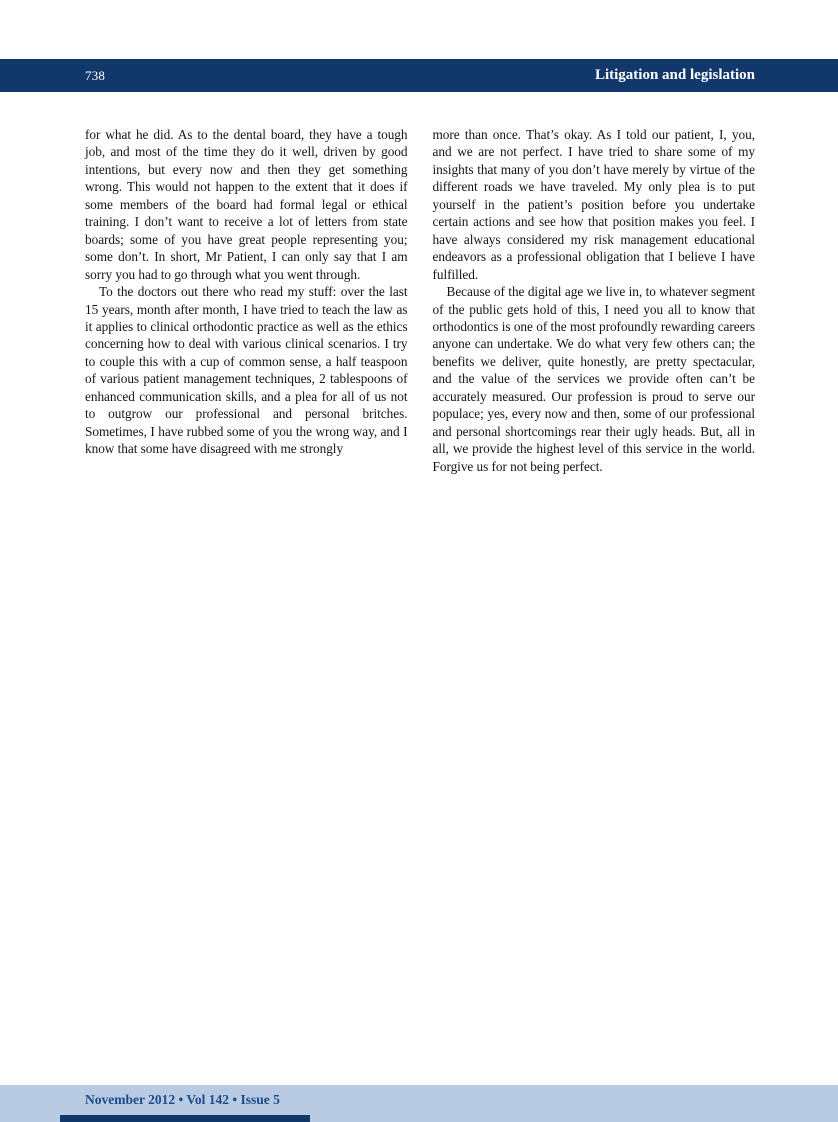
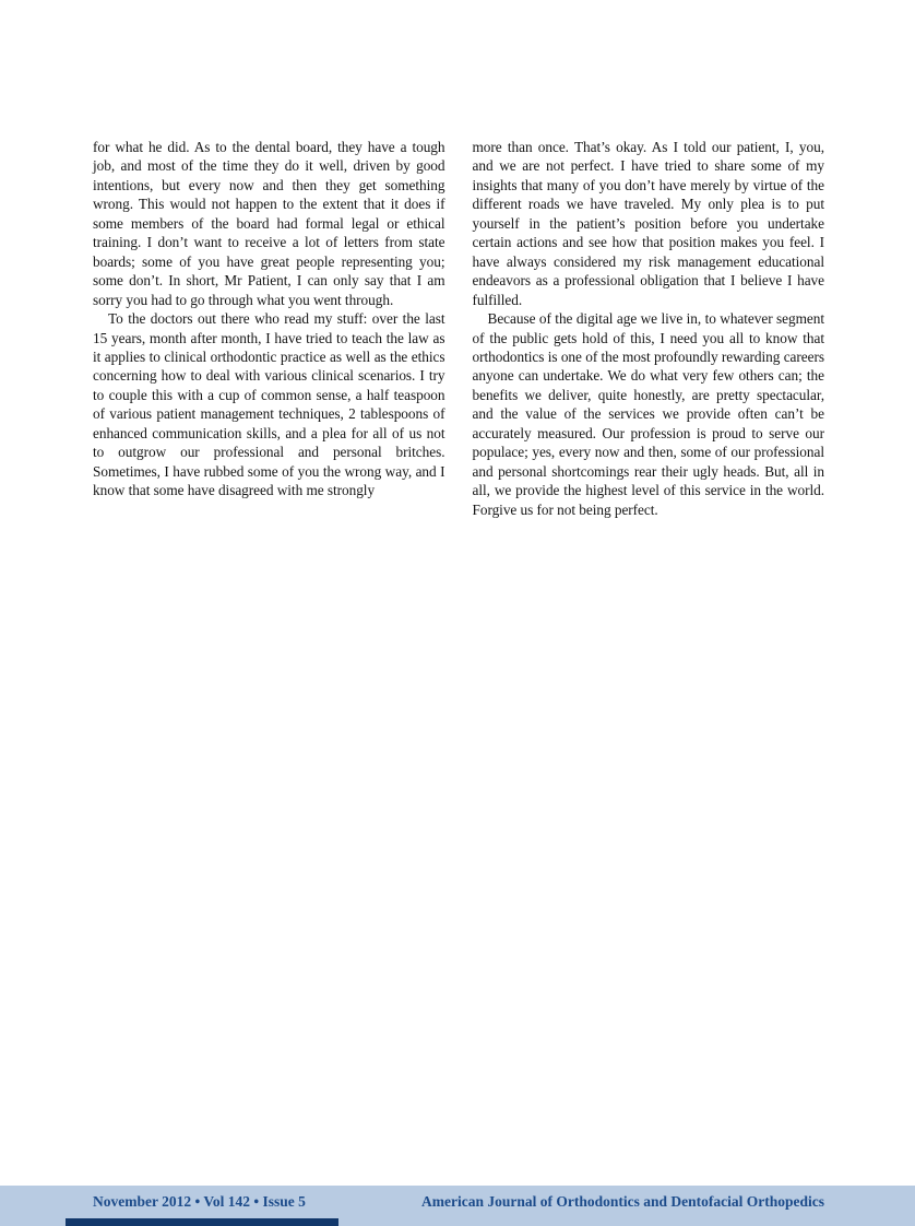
- 738
- Litigation and legislation
  for what he did. As to the dental board, they have a tough job, and most of the time they do it well, driven by good intentions, but every now and then they get something wrong. This would not happen to the extent that it does if some members of the board had formal legal or ethical training. I don’t want to receive a lot of letters from state boards; some of you have great people representing you; some don’t. In short, Mr Patient, I can only say that I am sorry you had to go through what you went through.
  To the doctors out there who read my stuff: over the last 15 years, month after month, I have tried to teach the law as it applies to clinical orthodontic practice as well as the ethics concerning how to deal with various clinical scenarios. I try to couple this with a cup of common sense, a half teaspoon of various patient management techniques, 2 tablespoons of enhanced communication skills, and a plea for all of us not to outgrow our professional and personal britches. Sometimes, I have rubbed some of you the wrong way, and I know that some have disagreed with me strongly
  more than once. That’s okay. As I told our patient, I, you, and we are not perfect. I have tried to share some of my insights that many of you don’t have merely by virtue of the different roads we have traveled. My only plea is to put yourself in the patient’s position before you undertake certain actions and see how that position makes you feel. I have always considered my risk management educational endeavors as a professional obligation that I believe I have fulfilled.
  Because of the digital age we live in, to whatever segment of the public gets hold of this, I need you all to know that orthodontics is one of the most profoundly rewarding careers anyone can undertake. We do what very few others can; the benefits we deliver, quite honestly, are pretty spectacular, and the value of the services we provide often can’t be accurately measured. Our profession is proud to serve our populace; yes, every now and then, some of our professional and personal shortcomings rear their ugly heads. But, all in all, we provide the highest level of this service in the world. Forgive us for not being perfect.
  November 2012 • Vol 142 • Issue 5
+ American Journal of Orthodontics and Dentofacial Orthopedics
